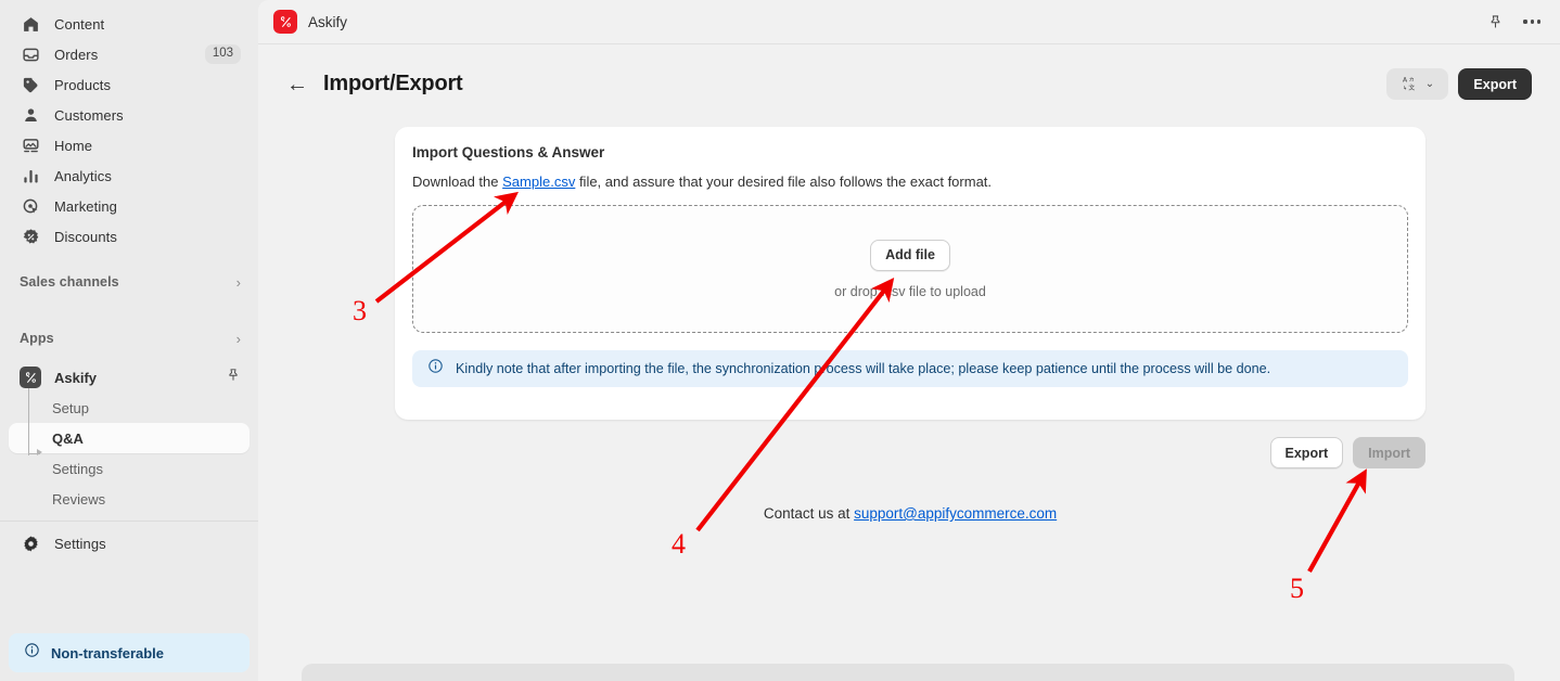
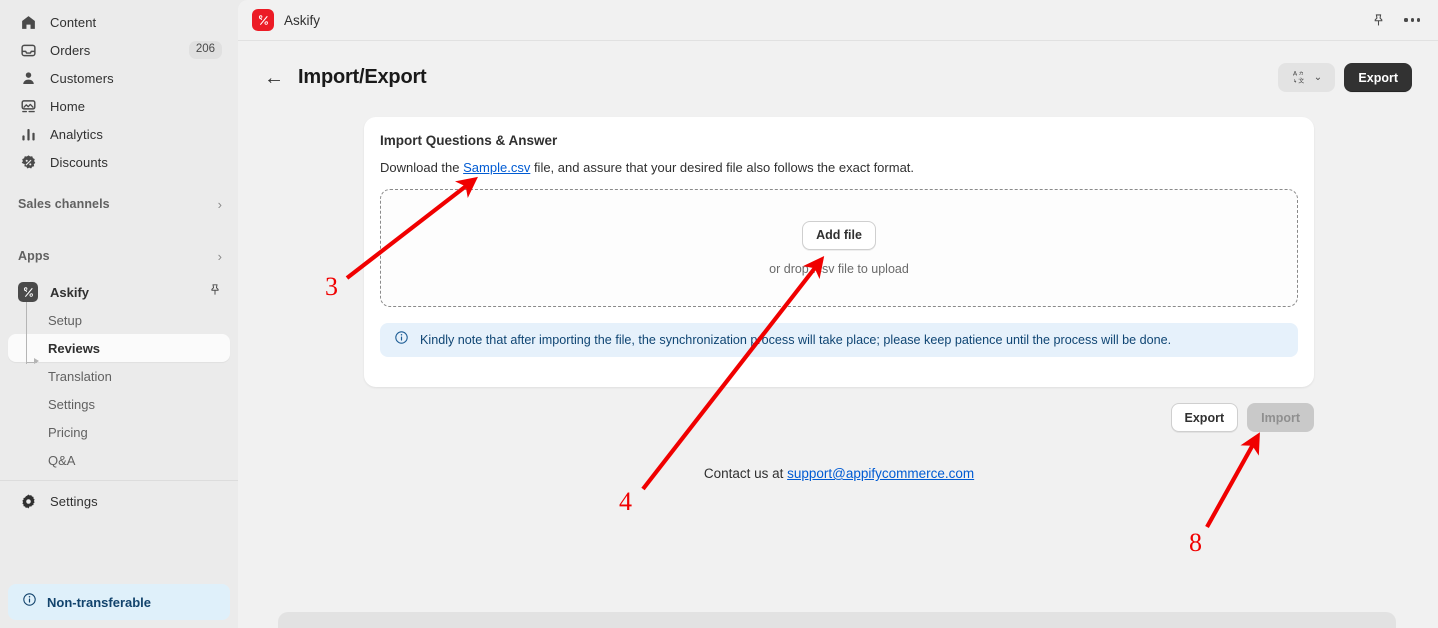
  Content
  Orders
- 103
+ 206
- Products
  Customers
  Home
  Analytics
- Marketing
  Discounts
  Sales channels
  ›
  Apps
  ›
  Askify
  Setup
- Q&A
+ Reviews
+ Translation
  Settings
+ Pricing
- Reviews
+ Q&A
  Settings
  Non-transferable
  Askify
  ←
  Import/Export
  ⌄
  Export
  Import Questions & Answer
  Download the Sample.csv file, and assure that your desired file also follows the exact format.
  Add file
  or dropcsv file to upload
  Kindly note that after importing the file, the synchronization pocess will take place; please keep patience until the process will be done.
  Export
  Import
  Contact us at support@appifycommerce.com
  3
  4
- 5
+ 8
